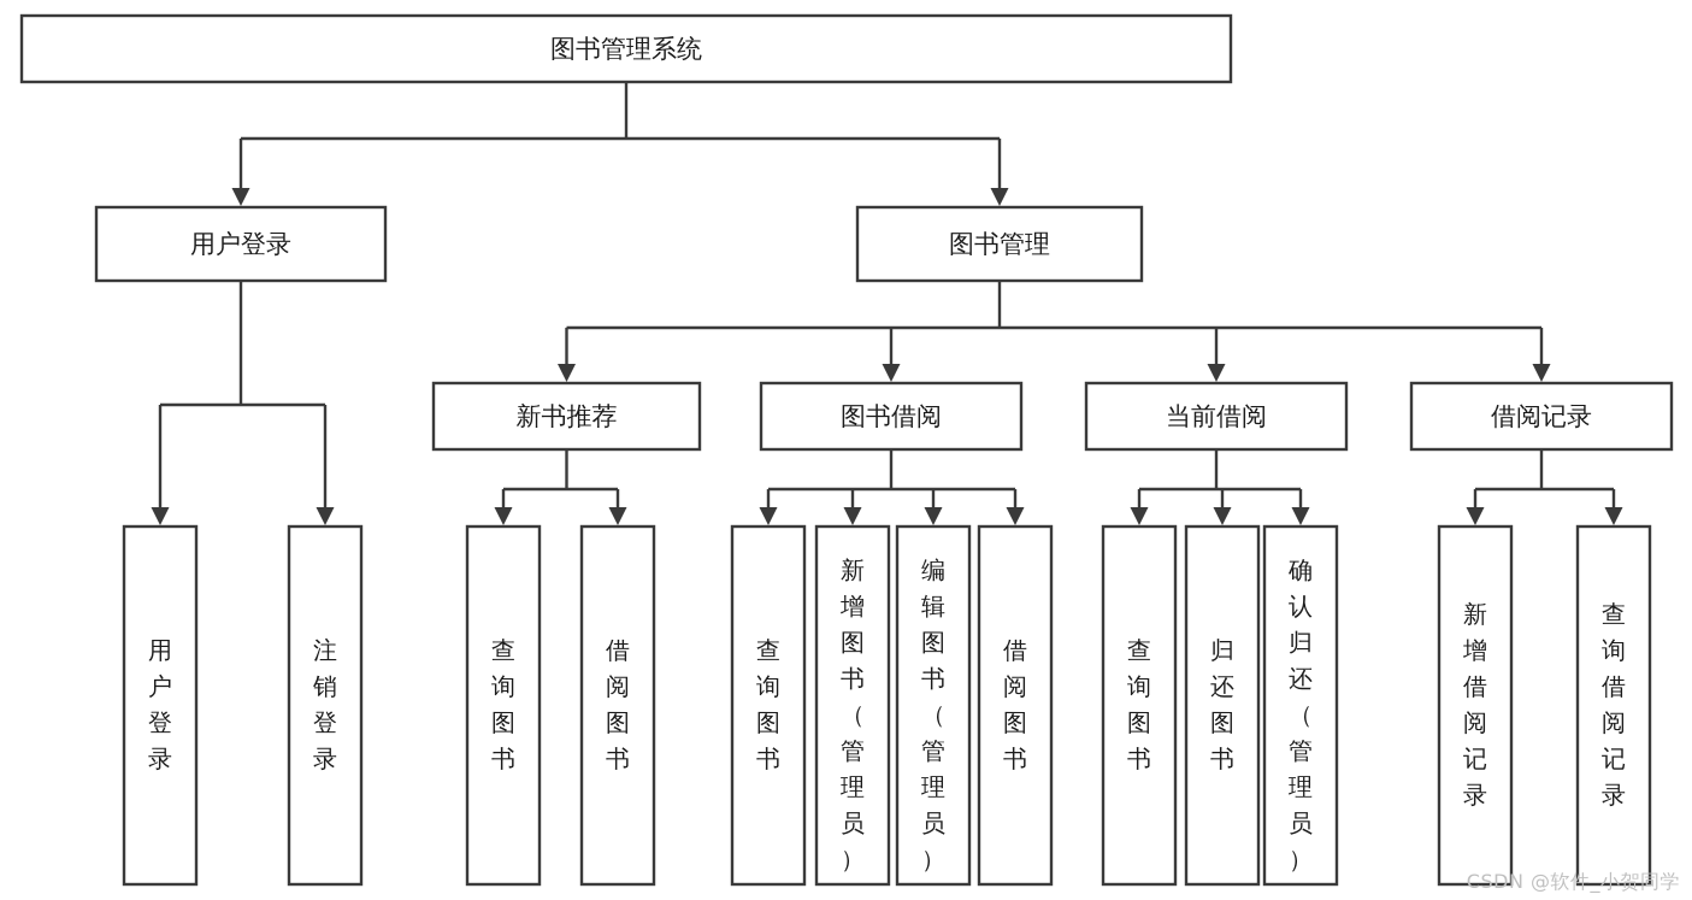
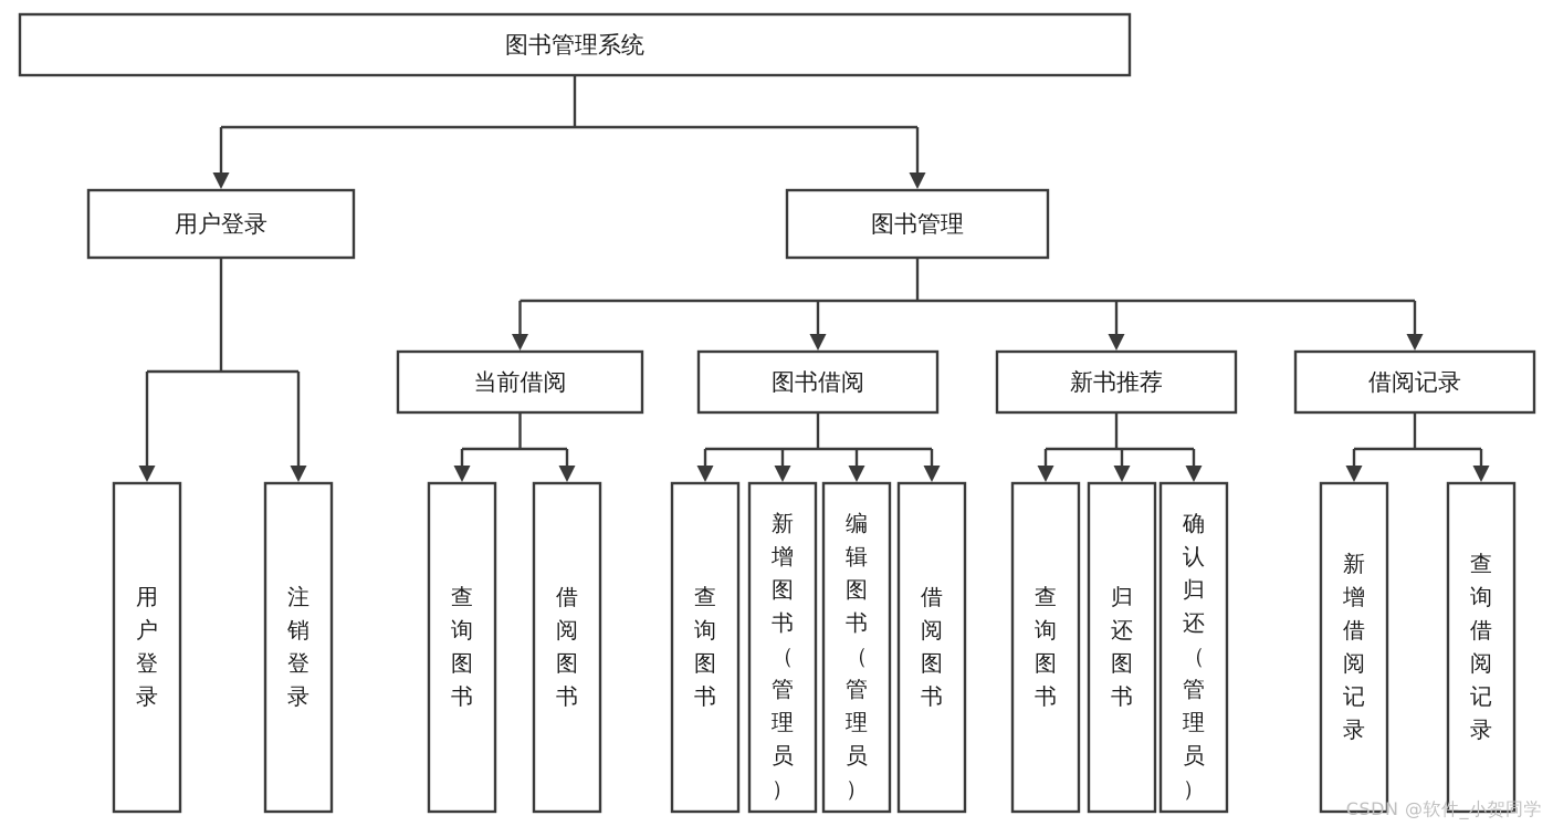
  图书管理系统
  用户登录
  图书管理
- 新书推荐
+ 当前借阅
  图书借阅
- 当前借阅
+ 新书推荐
  借阅记录
  用户登录
  注销登录
  查询图书
  借阅图书
  查询图书
  新增图书（管理员）
  编辑图书（管理员）
  借阅图书
  查询图书
  归还图书
  确认归还（管理员）
  新增借阅记录
  查询借阅记录
  CSDN @软件_小贺同学
